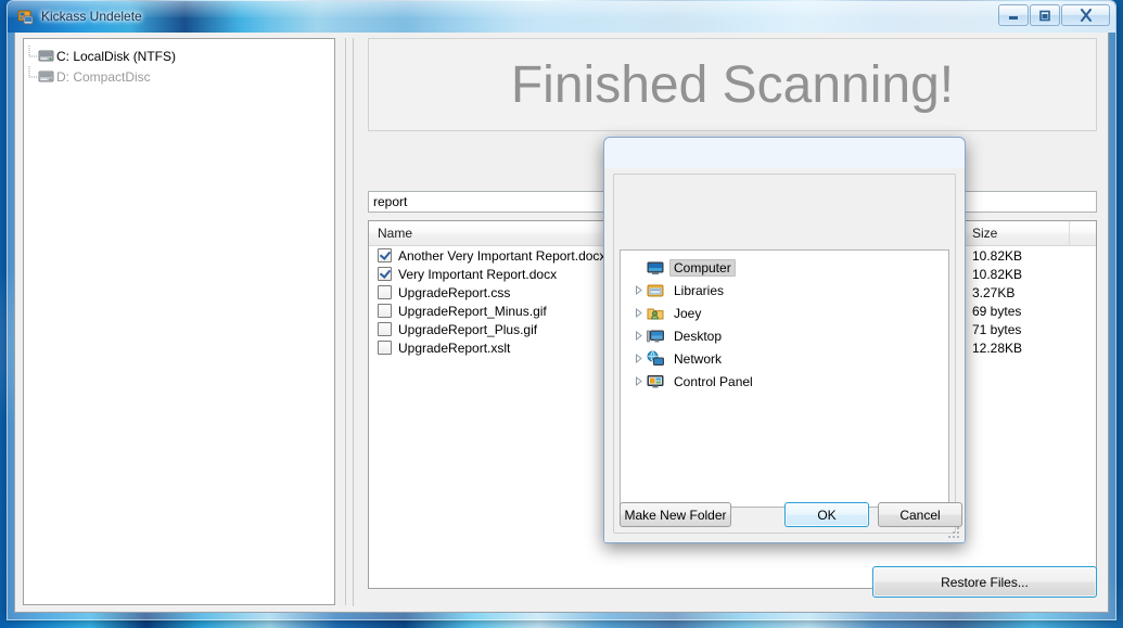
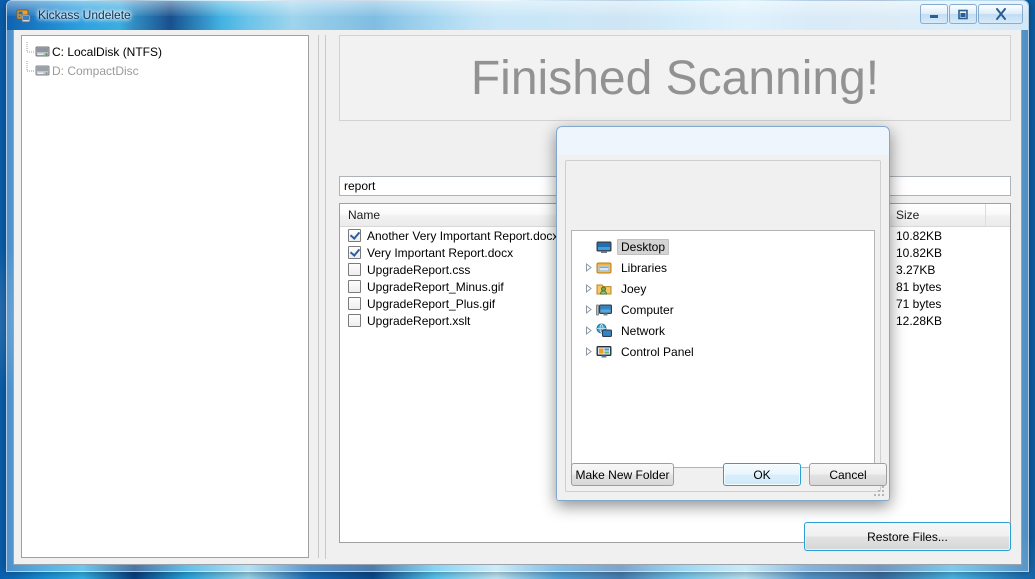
  Kickass Undelete
  C: LocalDisk (NTFS)
  D: CompactDisc
  Finished Scanning!
  report
  Name
  Size
  Another Very Important Report.doc
  10.82KB
  Very Important Report.docx
  10.82KB
  UpgradeReport.css
  3.27KB
  UpgradeReport_Minus.gif
- 69 bytes
+ 81 bytes
  UpgradeReport_Plus.gif
  71 bytes
  UpgradeReport.xslt
  12.28KB
  Restore Files...
- Computer
+ Desktop
  Libraries
  Joey
- Desktop
+ Computer
  Network
  Control Panel
  Make New Folder
  OK
  Cancel
